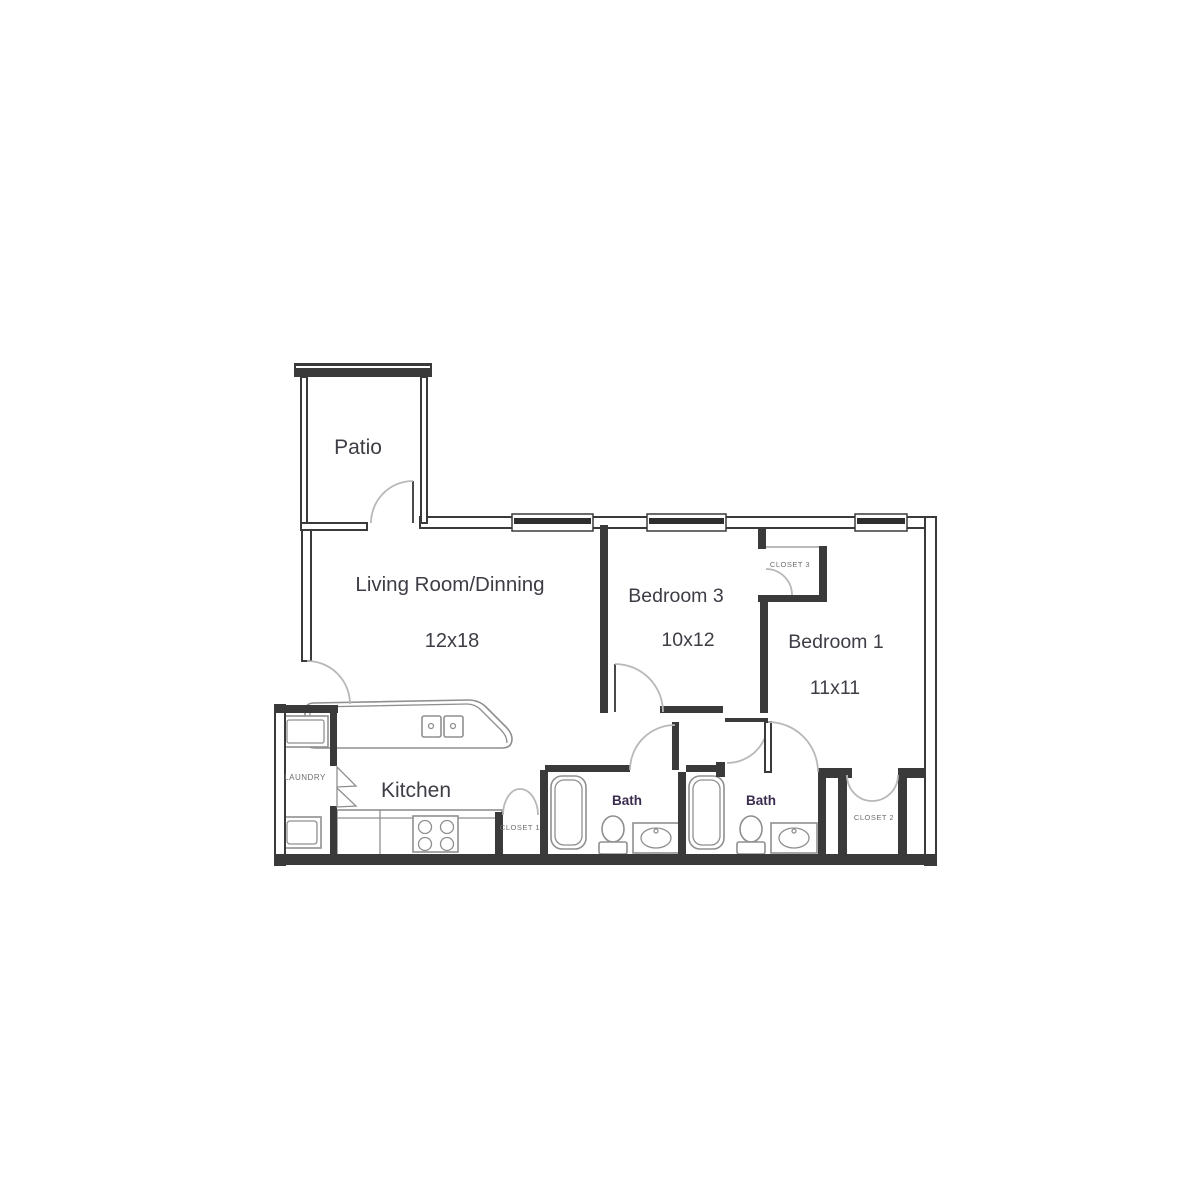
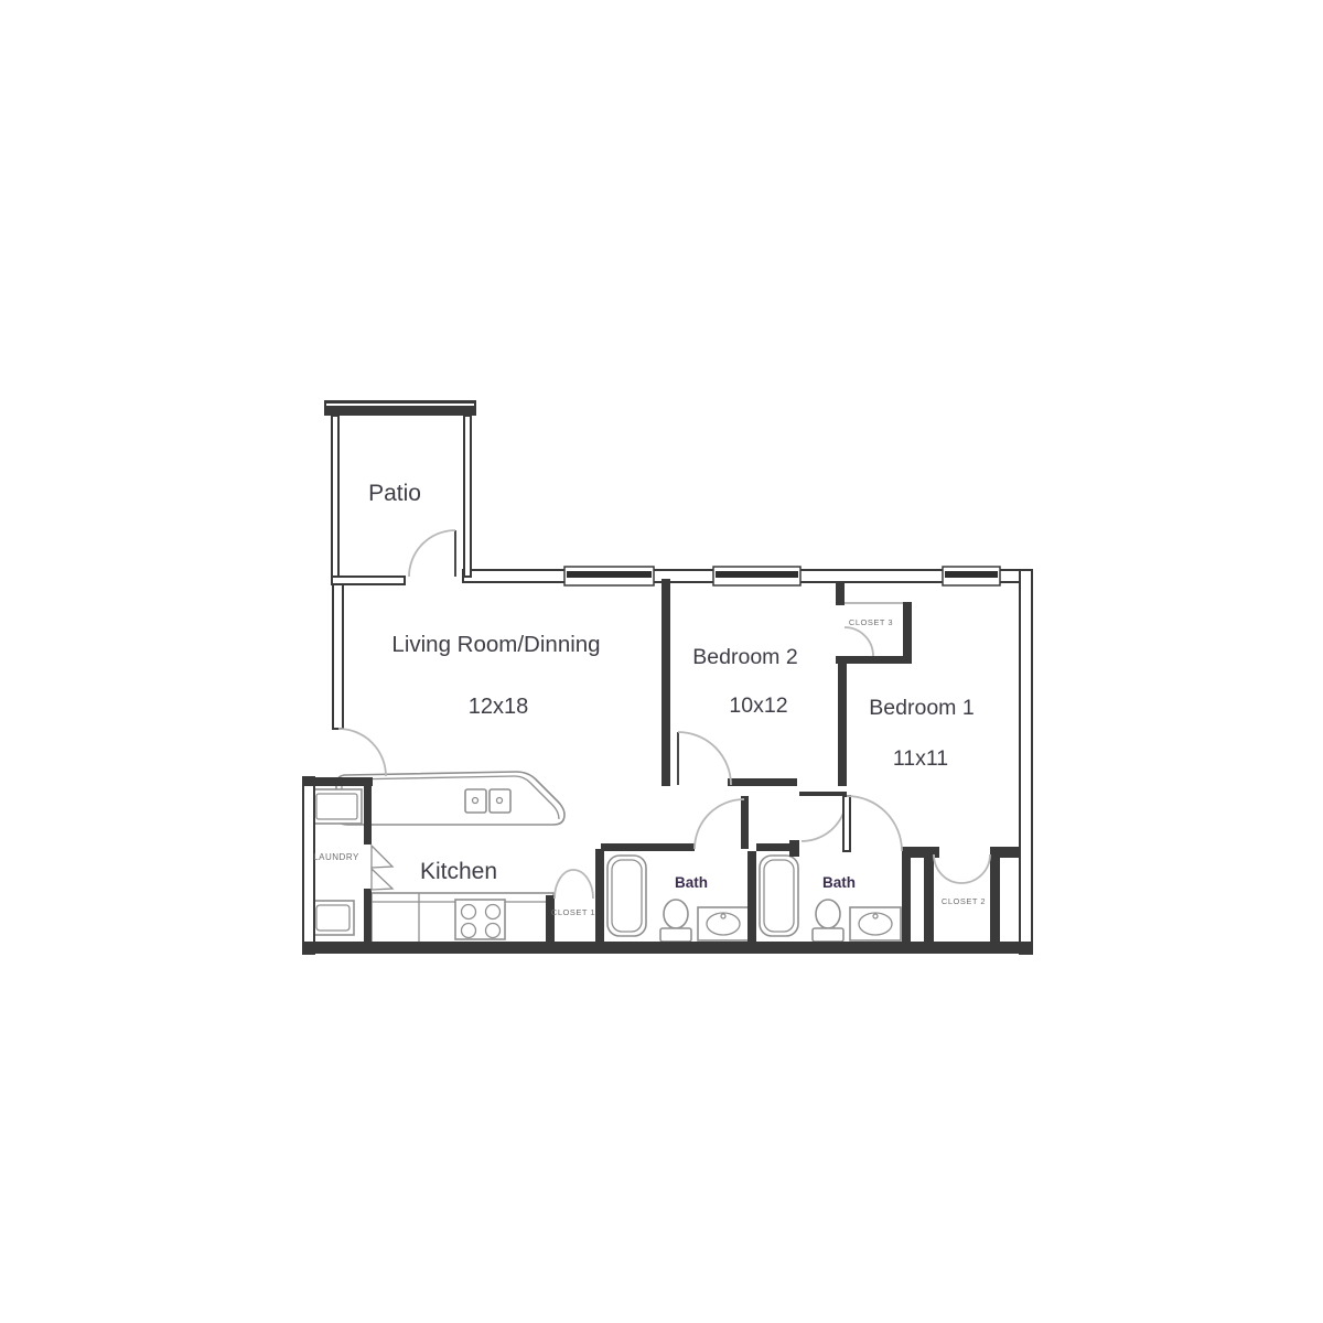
  Patio
  Living Room/Dinning
  12x18
- Bedroom 3
+ Bedroom 2
  10x12
  Bedroom 1
  11x11
  Kitchen
  Bath
  Bath
  LAUNDRY
  CLOSET 1
  CLOSET 2
  CLOSET 3
